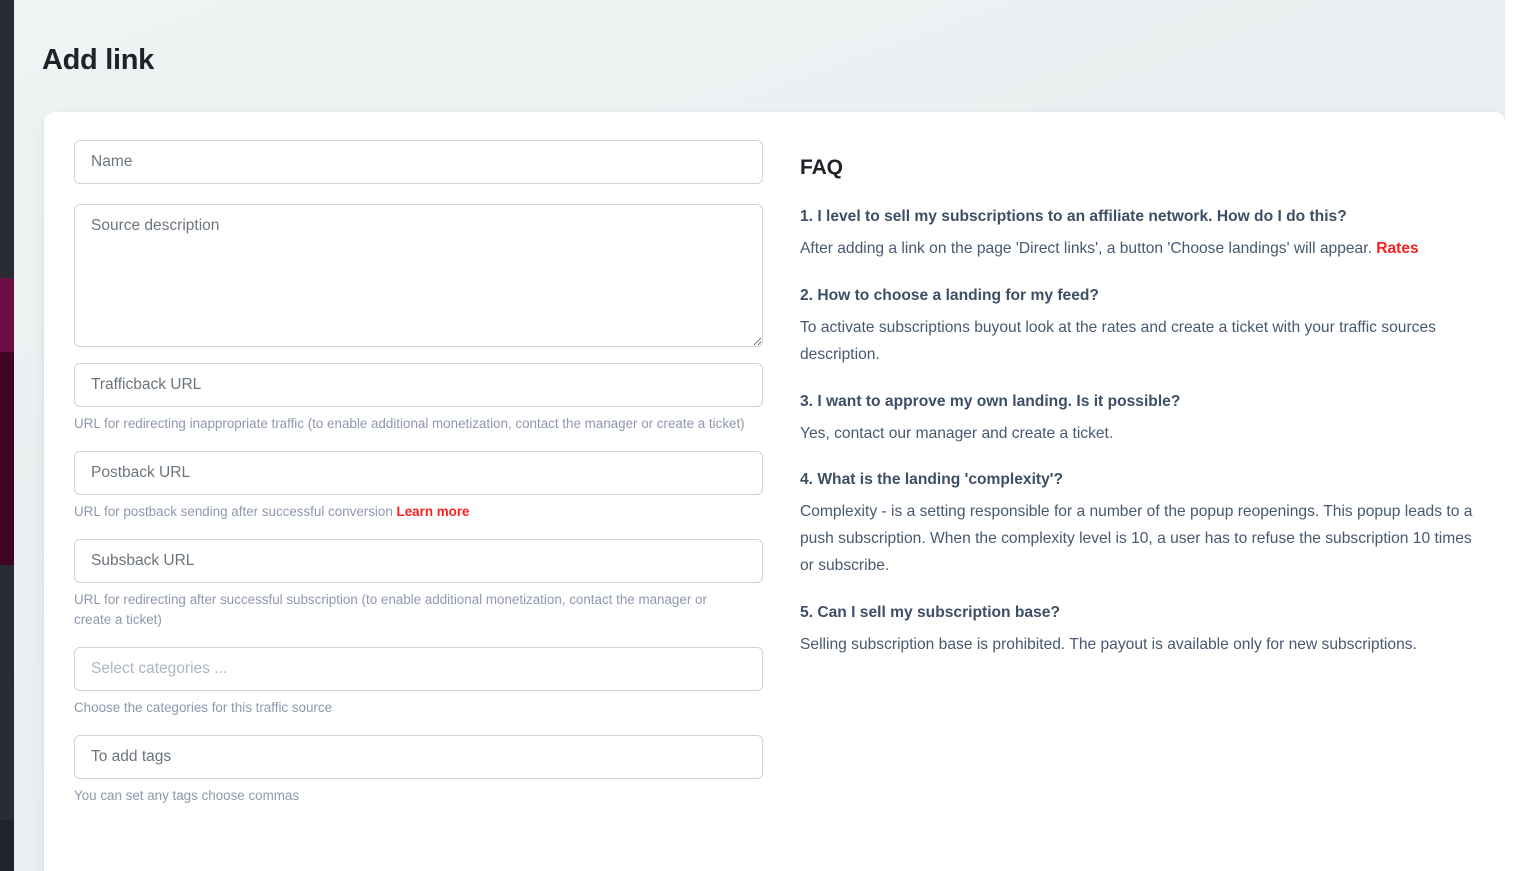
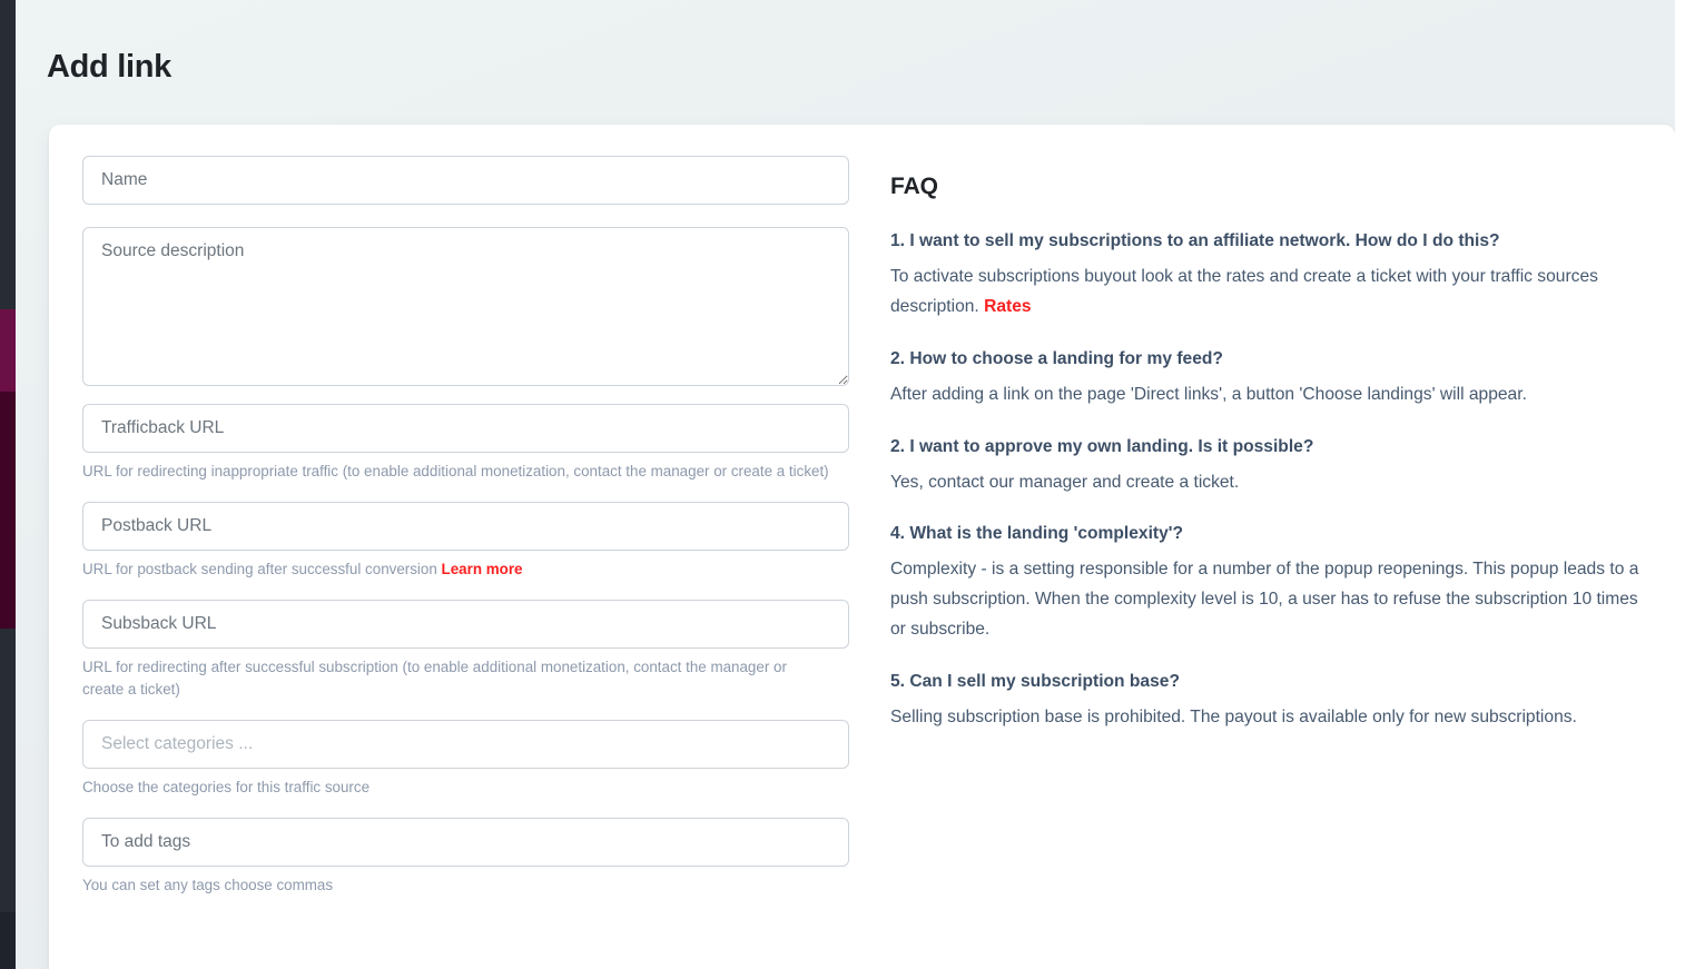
  Add link
  Name
  Source description
  Trafficback URL
  URL for redirecting inappropriate traffic (to enable additional monetization, contact the manager or create a ticket)
  Postback URL
  URL for postback sending after successful conversion Learn more
  Subsback URL
  URL for redirecting after successful subscription (to enable additional monetization, contact the manager or create a ticket)
  Select categories ...
  Choose the categories for this traffic source
  To add tags
  You can set any tags choose commas
  FAQ
- 1. I level to sell my subscriptions to an affiliate network. How do I do this?
+ 1. I want to sell my subscriptions to an affiliate network. How do I do this?
- After adding a link on the page 'Direct links', a button 'Choose landings' will appear. Rates
+ To activate subscriptions buyout look at the rates and create a ticket with your traffic sources description. Rates
  2. How to choose a landing for my feed?
- To activate subscriptions buyout look at the rates and create a ticket with your traffic sources description.
+ After adding a link on the page 'Direct links', a button 'Choose landings' will appear.
- 3. I want to approve my own landing. Is it possible?
+ 2. I want to approve my own landing. Is it possible?
  Yes, contact our manager and create a ticket.
  4. What is the landing 'complexity'?
  Complexity - is a setting responsible for a number of the popup reopenings. This popup leads to a push subscription. When the complexity level is 10, a user has to refuse the subscription 10 times or subscribe.
  5. Can I sell my subscription base?
  Selling subscription base is prohibited. The payout is available only for new subscriptions.
